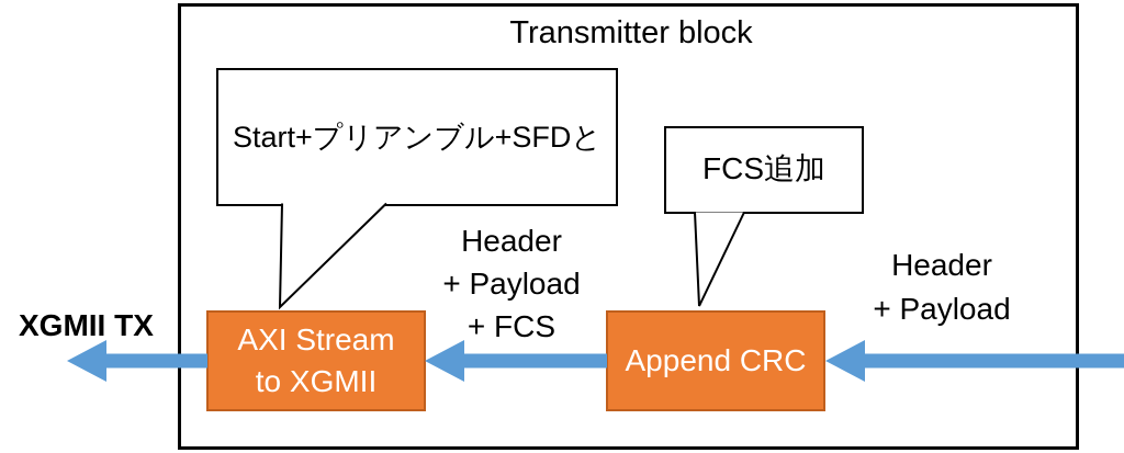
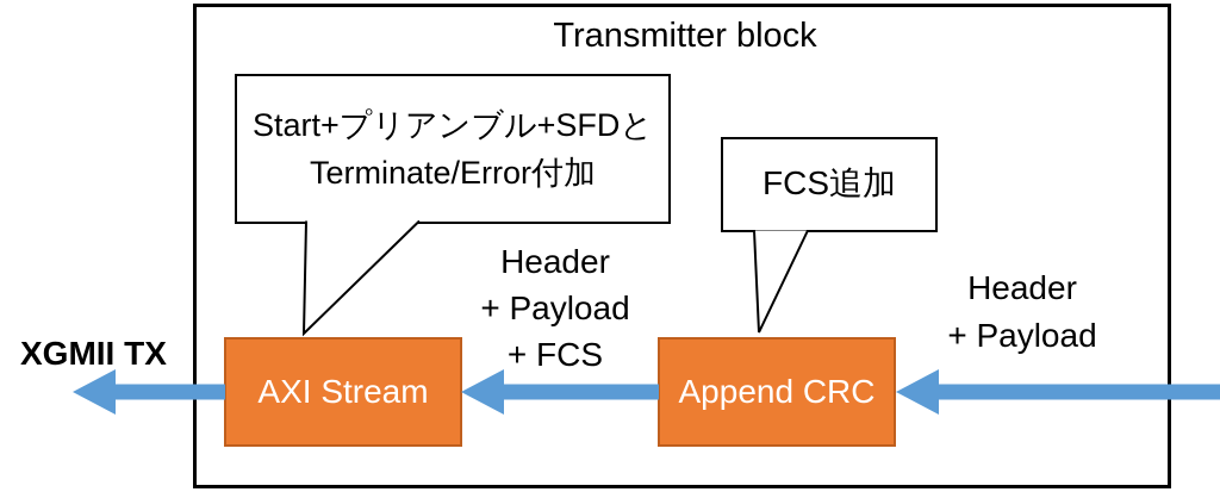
  Transmitter block
  Start+プリアンブル+SFDと
+ Terminate/Error付加
  FCS追加
  AXI Stream
- to XGMII
  Append CRC
  Header
  + Payload
  + FCS
  Header
  + Payload
  XGMII TX
